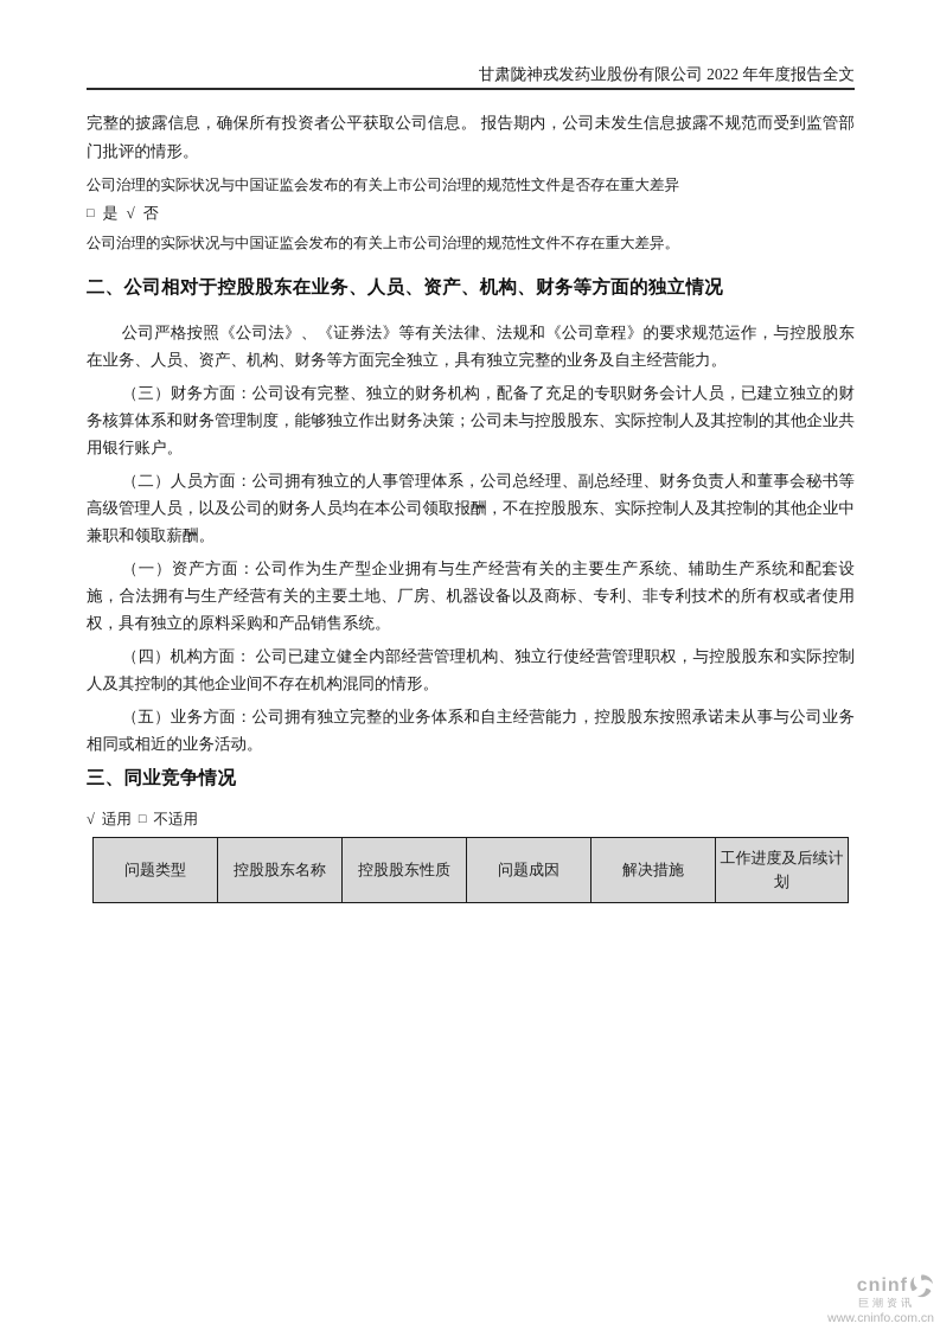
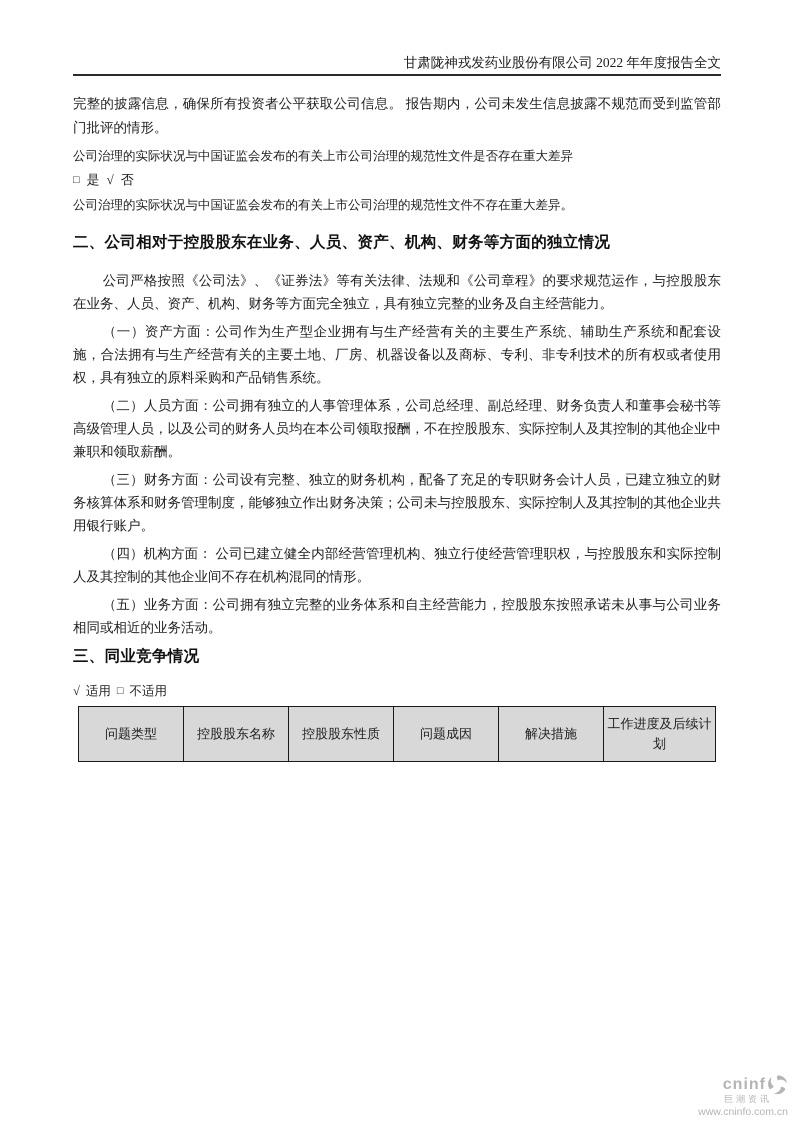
  甘肃陇神戎发药业股份有限公司 2022 年年度报告全文
  完整的披露信息，确保所有投资者公平获取公司信息。 报告期内，公司未发生信息披露不规范而受到监管部门批评的情形。
  公司治理的实际状况与中国证监会发布的有关上市公司治理的规范性文件是否存在重大差异
  □ 是 √ 否
  公司治理的实际状况与中国证监会发布的有关上市公司治理的规范性文件不存在重大差异。
  二、公司相对于控股股东在业务、人员、资产、机构、财务等方面的独立情况
  公司严格按照《公司法》、《证券法》等有关法律、法规和《公司章程》的要求规范运作，与控股股东在业务、人员、资产、机构、财务等方面完全独立，具有独立完整的业务及自主经营能力。
- （三）财务方面：公司设有完整、独立的财务机构，配备了充足的专职财务会计人员，已建立独立的财务核算体系和财务管理制度，能够独立作出财务决策；公司未与控股股东、实际控制人及其控制的其他企业共用银行账户。
+ （一）资产方面：公司作为生产型企业拥有与生产经营有关的主要生产系统、辅助生产系统和配套设施，合法拥有与生产经营有关的主要土地、厂房、机器设备以及商标、专利、非专利技术的所有权或者使用权，具有独立的原料采购和产品销售系统。
  （二）人员方面：公司拥有独立的人事管理体系，公司总经理、副总经理、财务负责人和董事会秘书等高级管理人员，以及公司的财务人员均在本公司领取报酬，不在控股股东、实际控制人及其控制的其他企业中兼职和领取薪酬。
- （一）资产方面：公司作为生产型企业拥有与生产经营有关的主要生产系统、辅助生产系统和配套设施，合法拥有与生产经营有关的主要土地、厂房、机器设备以及商标、专利、非专利技术的所有权或者使用权，具有独立的原料采购和产品销售系统。
+ （三）财务方面：公司设有完整、独立的财务机构，配备了充足的专职财务会计人员，已建立独立的财务核算体系和财务管理制度，能够独立作出财务决策；公司未与控股股东、实际控制人及其控制的其他企业共用银行账户。
  （四）机构方面： 公司已建立健全内部经营管理机构、独立行使经营管理职权，与控股股东和实际控制人及其控制的其他企业间不存在机构混同的情形。
  （五）业务方面：公司拥有独立完整的业务体系和自主经营能力，控股股东按照承诺未从事与公司业务相同或相近的业务活动。
  三、同业竞争情况
  √ 适用 □ 不适用
  问题类型	控股股东名称	控股股东性质	问题成因	解决措施	工作进度及后续计划
  cninf
  巨潮资讯
  www.cninfo.com.cn
